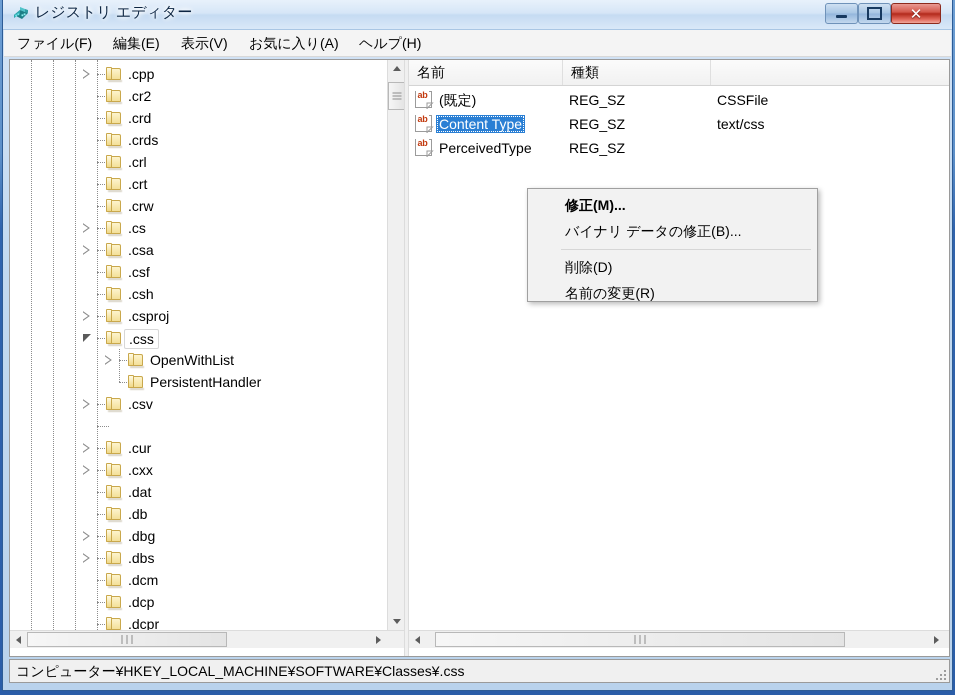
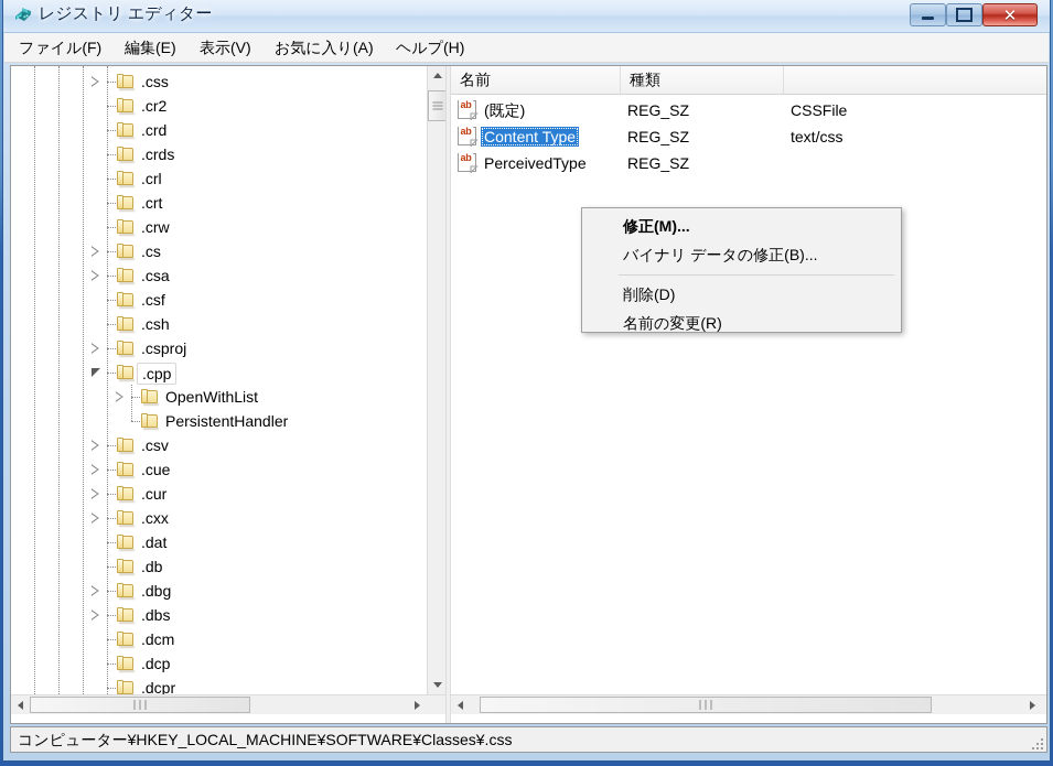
  レジストリ エディター
  ✕
  ファイル(F)
  編集(E)
  表示(V)
  お気に入り(A)
  ヘルプ(H)
- .cpp
+ .css
  .cr2
  .crd
  .crds
  .crl
  .crt
  .crw
  .cs
  .csa
  .csf
  .csh
  .csproj
- .css
+ .cpp
  OpenWithList
  PersistentHandler
  .csv
+ .cue
  .cur
  .cxx
  .dat
  .db
  .dbg
  .dbs
  .dcm
  .dcp
  .dcpr
  名前
  種類
  ab
  (既定)
  REG_SZ
  CSSFile
  ab
  Content Type
  REG_SZ
  text/css
  ab
  PerceivedType
  REG_SZ
  修正(M)...
  バイナリ データの修正(B)...
  削除(D)
  名前の変更(R)
  コンピューター¥HKEY_LOCAL_MACHINE¥SOFTWARE¥Classes¥.css
